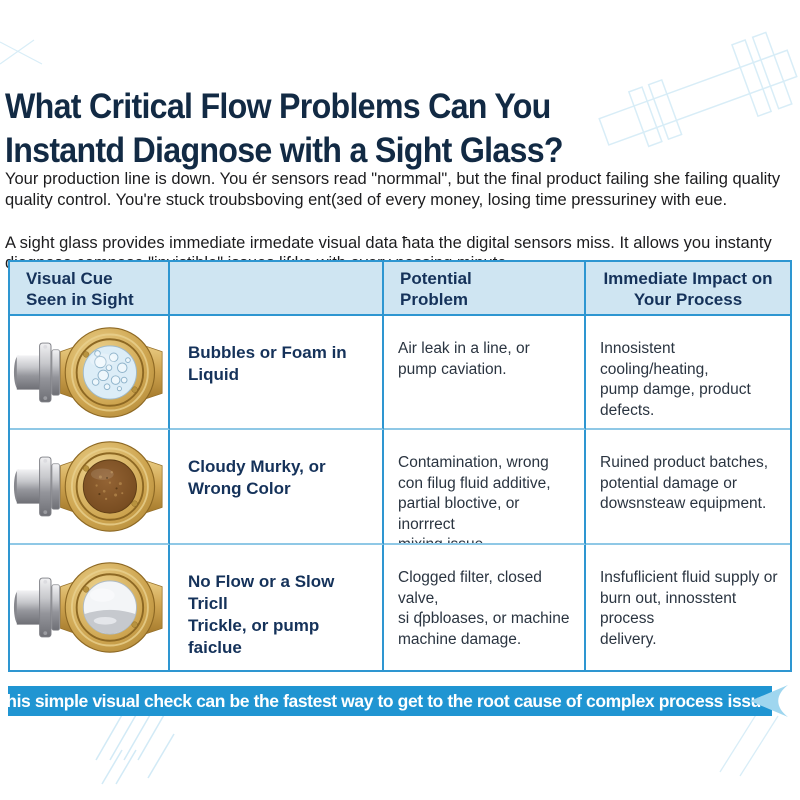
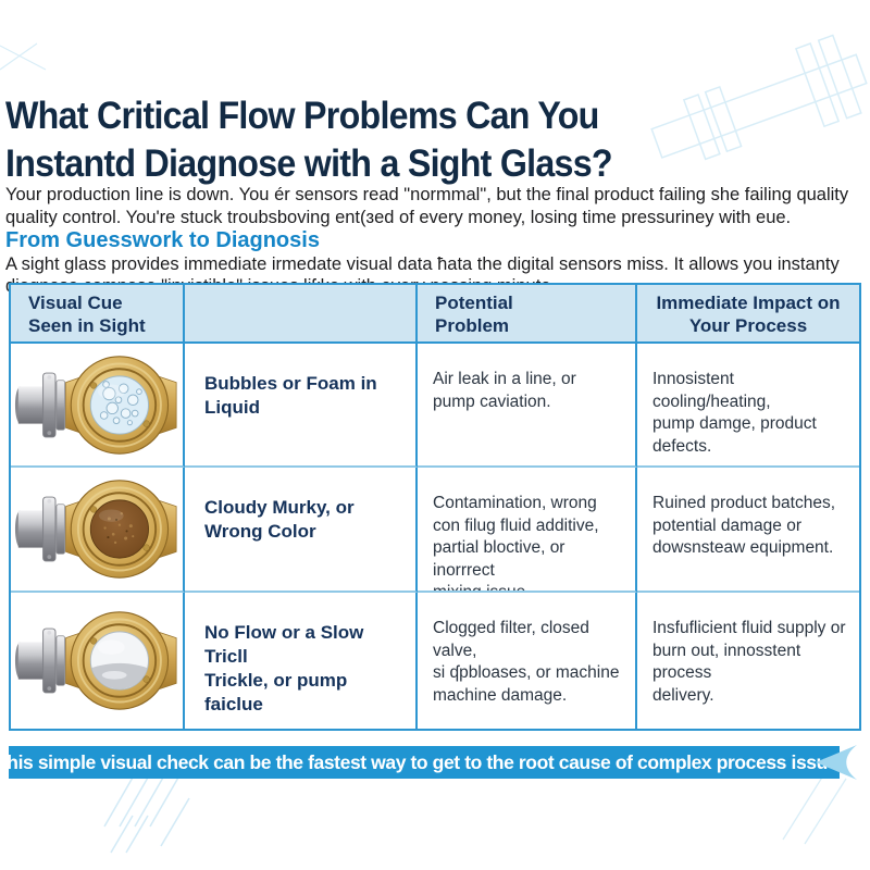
  What Critical Flow Problems Can You
  Instantd Diagnose with a Sight Glass?
  Your production line is down. You ér sensors read "normmal", but the final product failing she failing quality
  quality control. You're stuck troubsboving ent(ɜed of every money, losing time pressuriney with eue.
+ From Guesswork to Diagnosis
  A sight glass provides immediate irmedate visual data ħata the digital sensors miss. It allows you instanty
  Visual Cue
  Potential
  Problem
  Immediate Impact on
  Your Process
  Bubbles or Foam in
  Liquid
  Air leak in a line, or
  pump caviation.
  Innosistent cooling/heating,
  pump damge, product defects.
  Cloudy Murky, or
  Wrong Color
  Contamination, wrong
  con filug fluid additive,
  partial bloctive, or inorrrect
  mixing issue.
  Ruined product batches,
  potential damage or
  dowsnsteaw equipment.
  No Flow or a Slow Tricll
  Trickle, or pump
  faiclue
  Clogged filter, closed valve,
  si ʠpbloases, or machine
  machine damage.
  Insfuflicient fluid supply or
  burn out, innosstent process
  delivery.
  This simple visual check can be the fastest way to get to the root cause of complex process iss.
